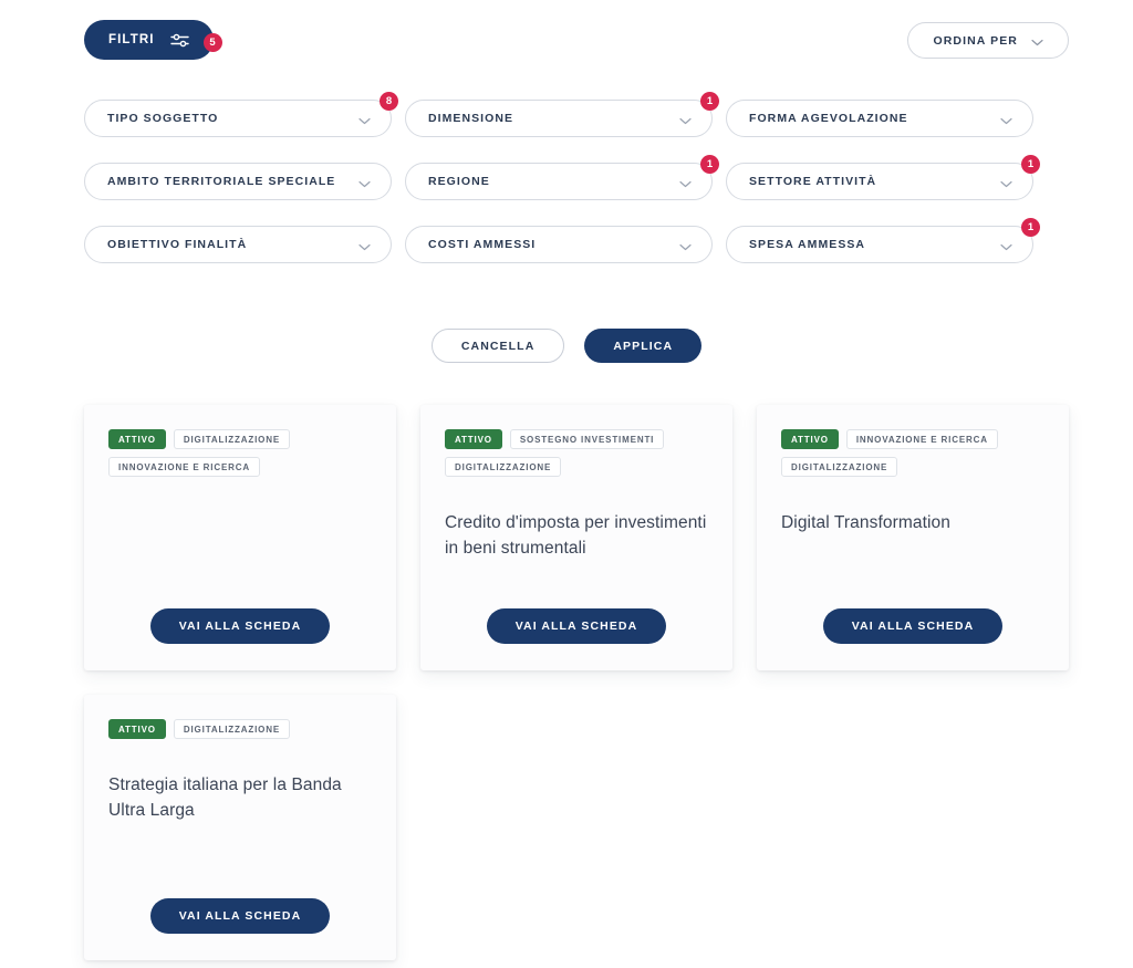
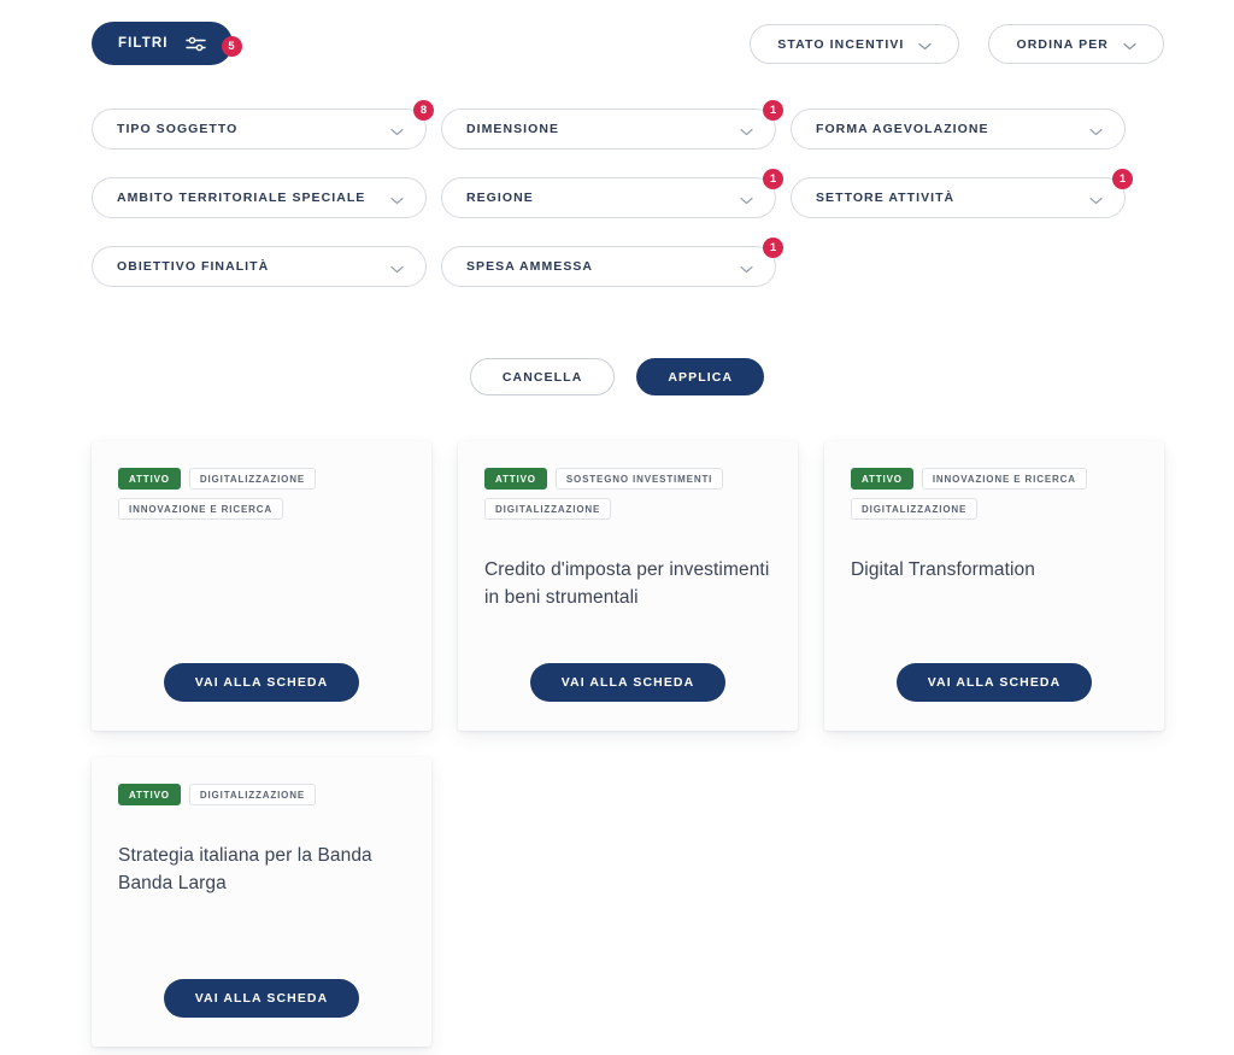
  FILTRI
  5
+ STATO INCENTIVI
  ORDINA PER
  TIPO SOGGETTO
  8
  DIMENSIONE
  1
  FORMA AGEVOLAZIONE
  AMBITO TERRITORIALE SPECIALE
  REGIONE
  1
  SETTORE ATTIVITÀ
  1
  OBIETTIVO FINALITÀ
- COSTI AMMESSI
  SPESA AMMESSA
  1
  CANCELLA
  APPLICA
  ATTIVO
  DIGITALIZZAZIONE
  INNOVAZIONE E RICERCA
  VAI ALLA SCHEDA
  ATTIVO
  SOSTEGNO INVESTIMENTI
  DIGITALIZZAZIONE
  Credito d'imposta per investimenti in beni strumentali
  VAI ALLA SCHEDA
  ATTIVO
  INNOVAZIONE E RICERCA
  DIGITALIZZAZIONE
  Digital Transformation
  VAI ALLA SCHEDA
  ATTIVO
  DIGITALIZZAZIONE
- Strategia italiana per la Banda Ultra Larga
+ Strategia italiana per la Banda Banda Larga
  VAI ALLA SCHEDA
